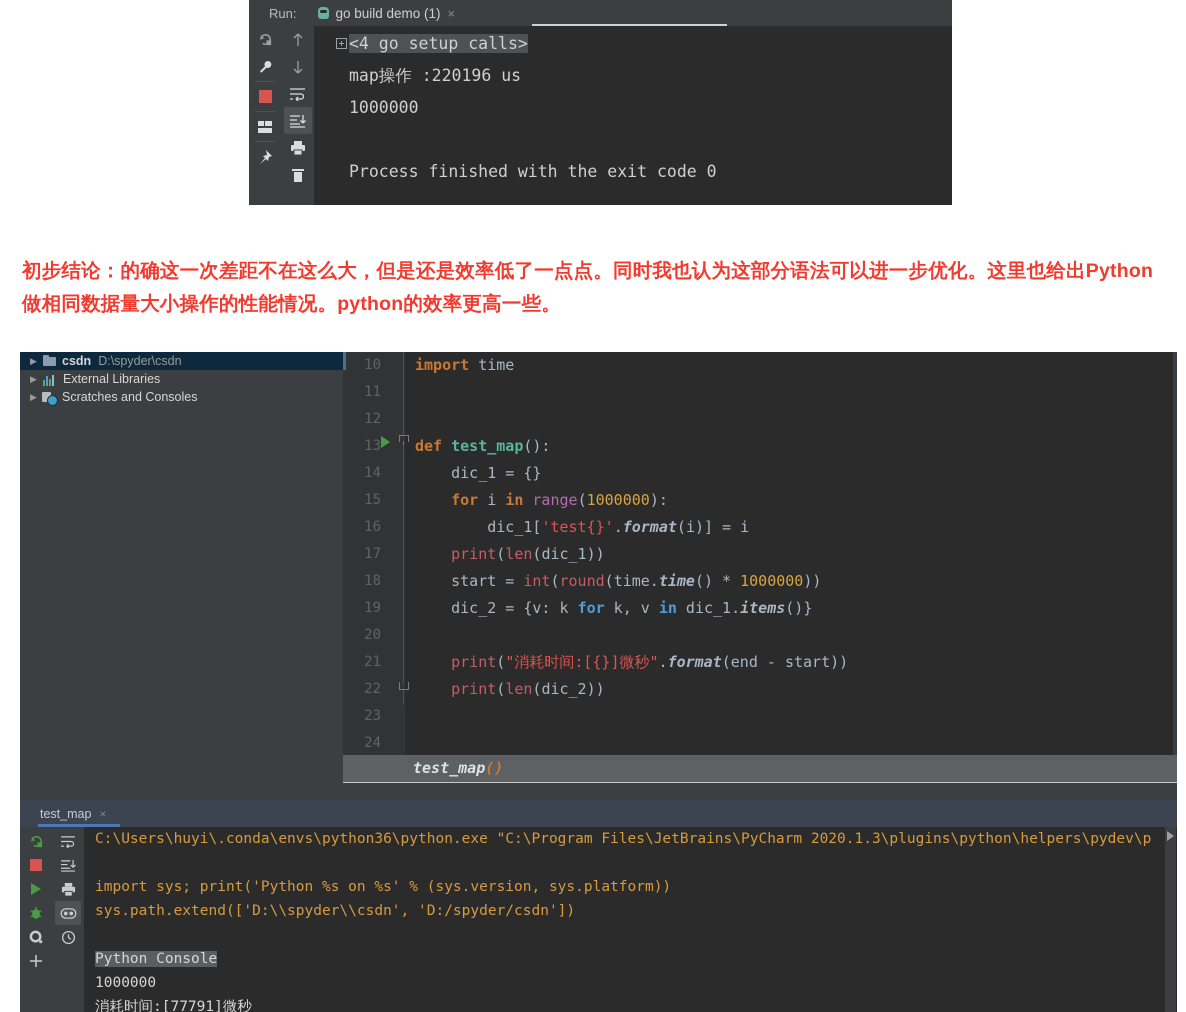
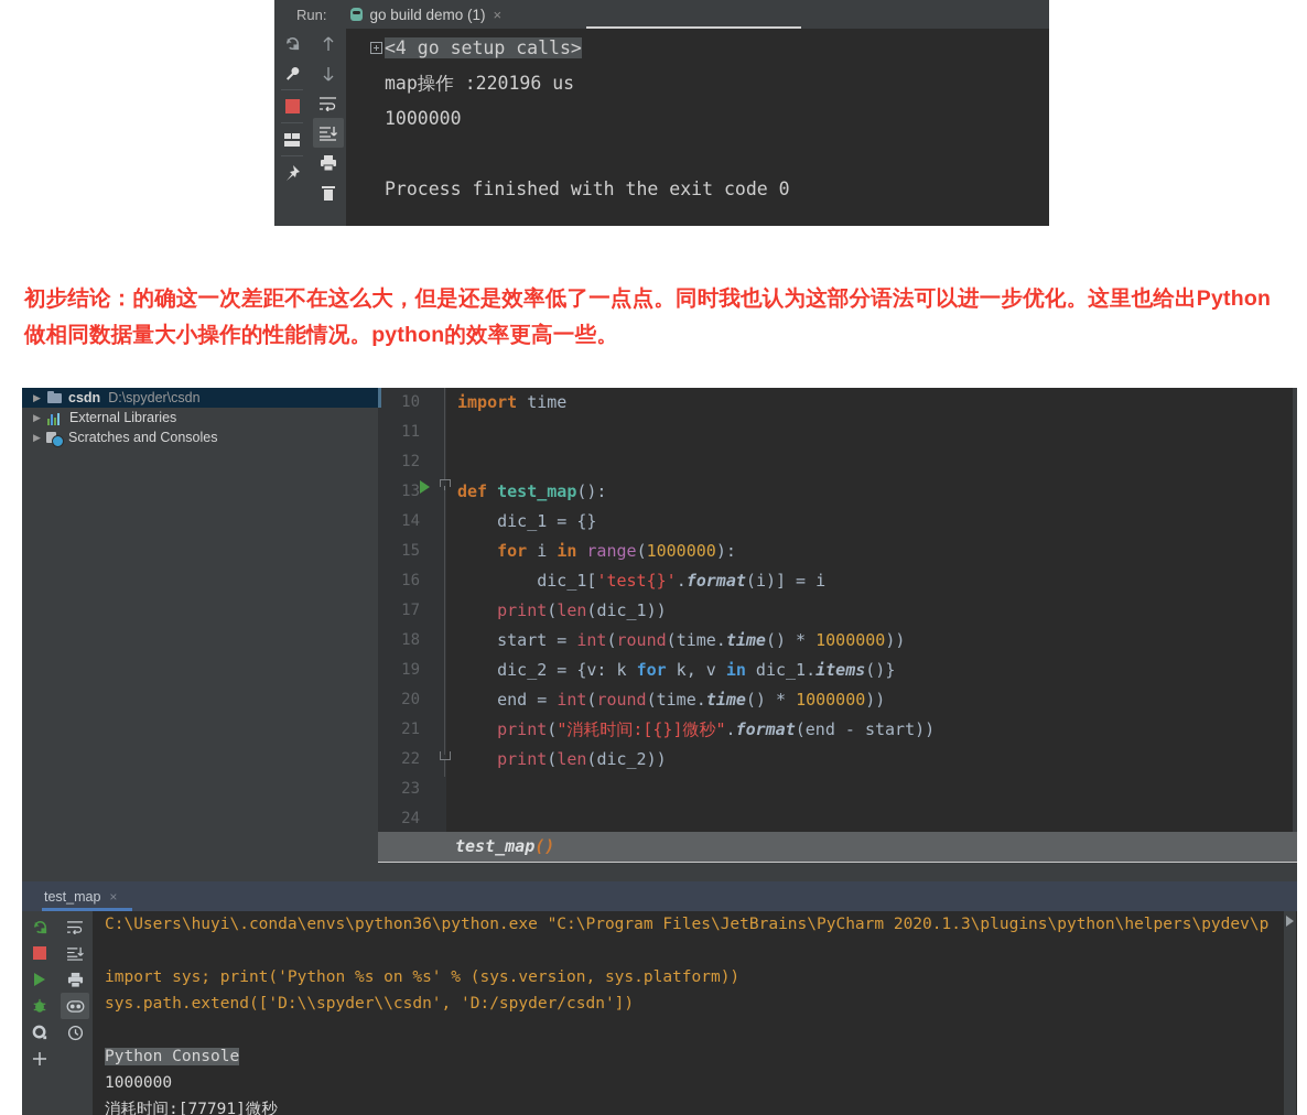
  Run:
  go build demo (1)
  ×
  <4 go setup calls>
  map操作 :220196 us
  1000000
  Process finished with the exit code 0
  初步结论：的确这一次差距不在这么大，但是还是效率低了一点点。同时我也认为这部分语法可以进一步优化。这里也给出Python做相同数据量大小操作的性能情况。python的效率更高一些。
  ▶
  csdn
  D:\spyder\csdn
  ▶
  External Libraries
  ▶
  Scratches and Consoles
  10
  11
  12
  13
  14
  15
  16
  17
  18
  19
  20
  21
  22
  23
  24
  import time
  def test_map():
  dic_1 = {}
  for i in range(1000000):
  dic_1['test{}'.format(i)] = i
  print(len(dic_1))
  start = int(round(time.time() * 1000000))
  dic_2 = {v: k for k, v in dic_1.items()}
+ end = int(round(time.time() * 1000000))
  print("消耗时间:[{}]微秒".format(end - start))
  print(len(dic_2))
  test_map()
  test_map
  ×
  C:\Users\huyi\.conda\envs\python36\python.exe "C:\Program Files\JetBrains\PyCharm 2020.1.3\plugins\python\helpers\pydev\p
  import sys; print('Python %s on %s' % (sys.version, sys.platform))
  sys.path.extend(['D:\\spyder\\csdn', 'D:/spyder/csdn'])
  Python Console
  1000000
  消耗时间:[77791]微秒
